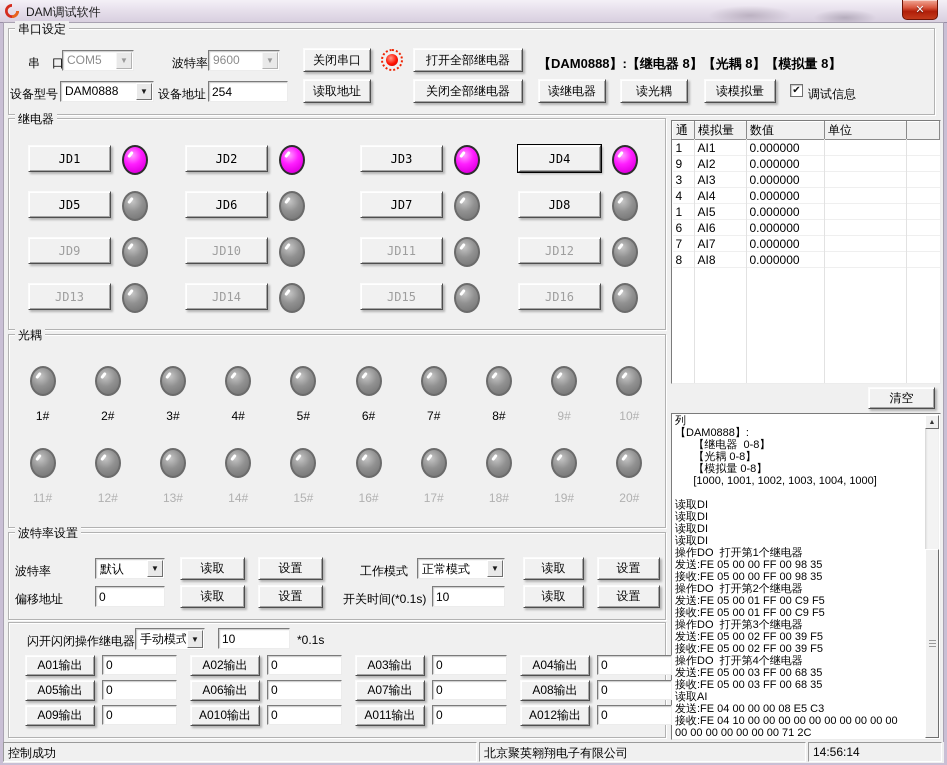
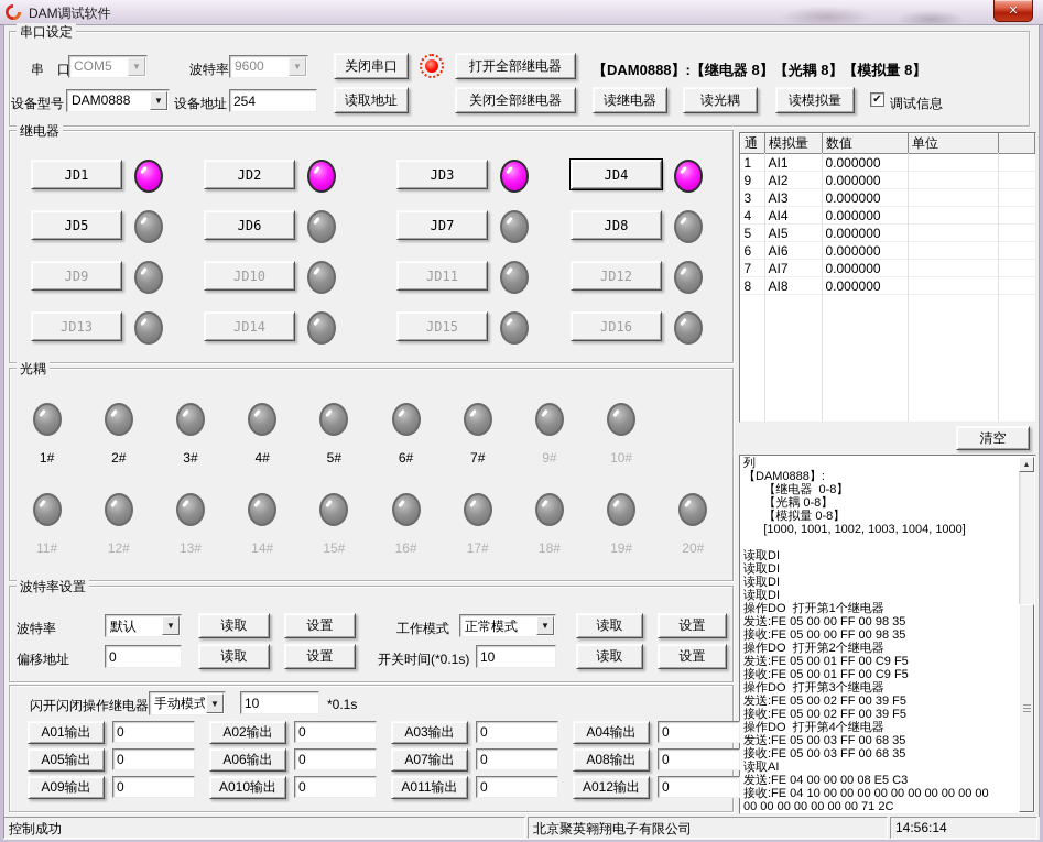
  DAM调试软件
  ✕
  串口设定
  串 口
  COM5
  ▼
  波特率
  9600
  ▼
  关闭串口
  打开全部继电器
  【DAM0888】:【继电器 8】【光耦 8】【模拟量 8】
  设备型号
  DAM0888
  ▼
  设备地址
  254
  读取地址
  关闭全部继电器
  读继电器
  读光耦
  读模拟量
  ✔
  调试信息
  继电器
  JD1
  JD2
  JD3
  JD4
  JD5
  JD6
  JD7
  JD8
  JD9
  JD10
  JD11
  JD12
  JD13
  JD14
  JD15
  JD16
  通	模拟量	数值	单位
  1	AI1	0.000000
  9	AI2	0.000000
  3	AI3	0.000000
  4	AI4	0.000000
- 1	AI5	0.000000
+ 5	AI5	0.000000
  6	AI6	0.000000
  7	AI7	0.000000
  8	AI8	0.000000
  光耦
  1#
  2#
  3#
  4#
  5#
  6#
  7#
- 8#
  9#
  10#
  11#
  12#
  13#
  14#
  15#
  16#
  17#
  18#
  19#
  20#
  清空
  列
  【DAM0888】:
  【继电器 0-8】
  【光耦 0-8】
  【模拟量 0-8】
  [1000, 1001, 1002, 1003, 1004, 1000]
  读取DI
  读取DI
  读取DI
  读取DI
  操作DO 打开第1个继电器
  发送:FE 05 00 00 FF 00 98 35
  接收:FE 05 00 00 FF 00 98 35
  操作DO 打开第2个继电器
  发送:FE 05 00 01 FF 00 C9 F5
  接收:FE 05 00 01 FF 00 C9 F5
  操作DO 打开第3个继电器
  发送:FE 05 00 02 FF 00 39 F5
  接收:FE 05 00 02 FF 00 39 F5
  操作DO 打开第4个继电器
  发送:FE 05 00 03 FF 00 68 35
  接收:FE 05 00 03 FF 00 68 35
  读取AI
  发送:FE 04 00 00 00 08 E5 C3
  接收:FE 04 10 00 00 00 00 00 00 00 00 00 00
  00 00 00 00 00 00 00 71 2C
  波特率设置
  波特率
  默认
  ▼
  读取
  设置
  工作模式
  正常模式
  ▼
  读取
  设置
  偏移地址
  0
  读取
  设置
  开关时间(*0.1s)
  10
  读取
  设置
  闪开闪闭操作继电器
  手动模式
  ▼
  10
  *0.1s
  A01输出
  0
  A02输出
  0
  A03输出
  0
  A04输出
  0
  A05输出
  0
  A06输出
  0
  A07输出
  0
  A08输出
  0
  A09输出
  0
  A010输出
  0
  A011输出
  0
  A012输出
  0
  控制成功
  北京聚英翱翔电子有限公司
  14:56:14
